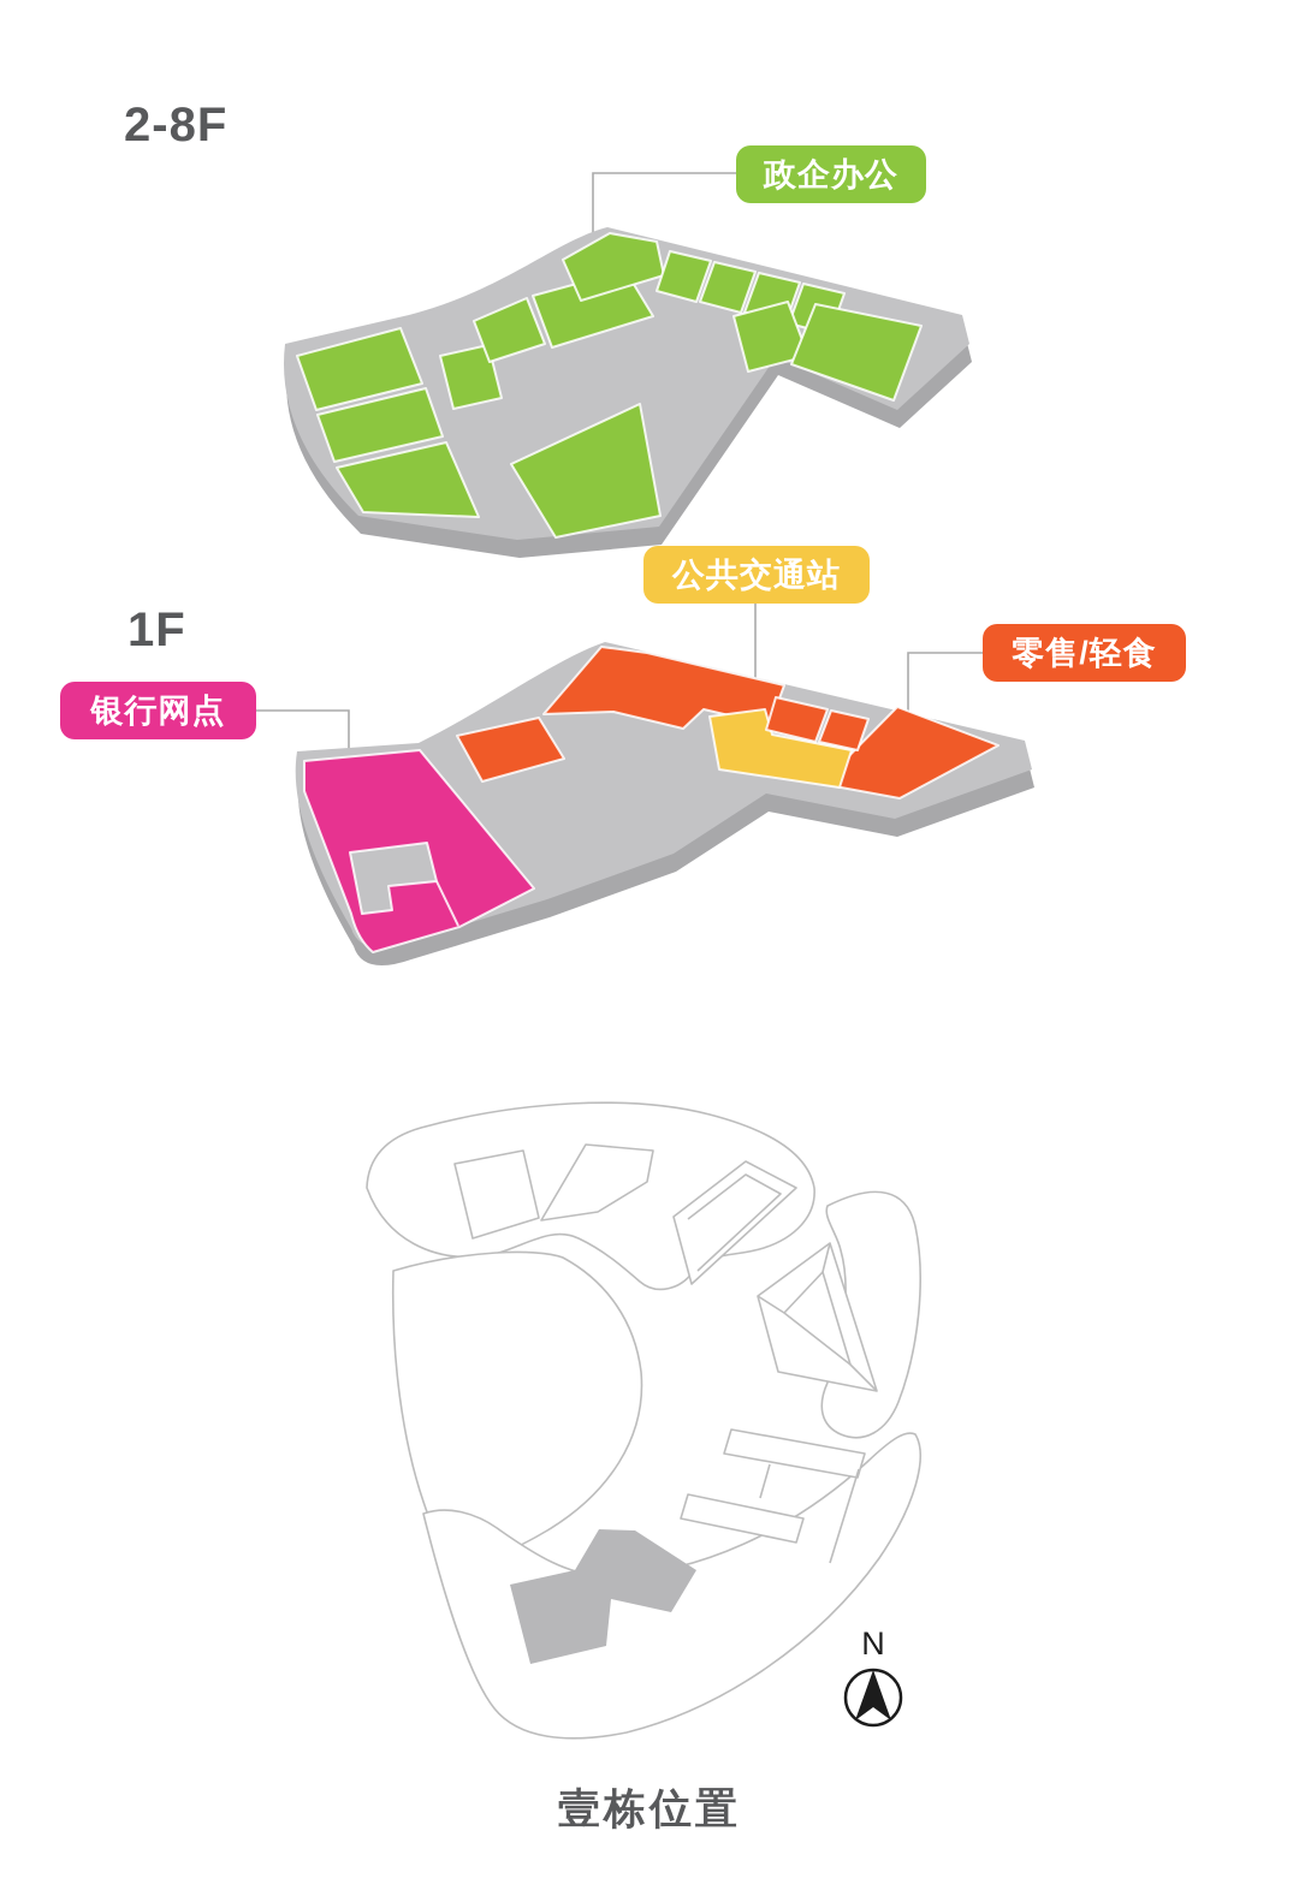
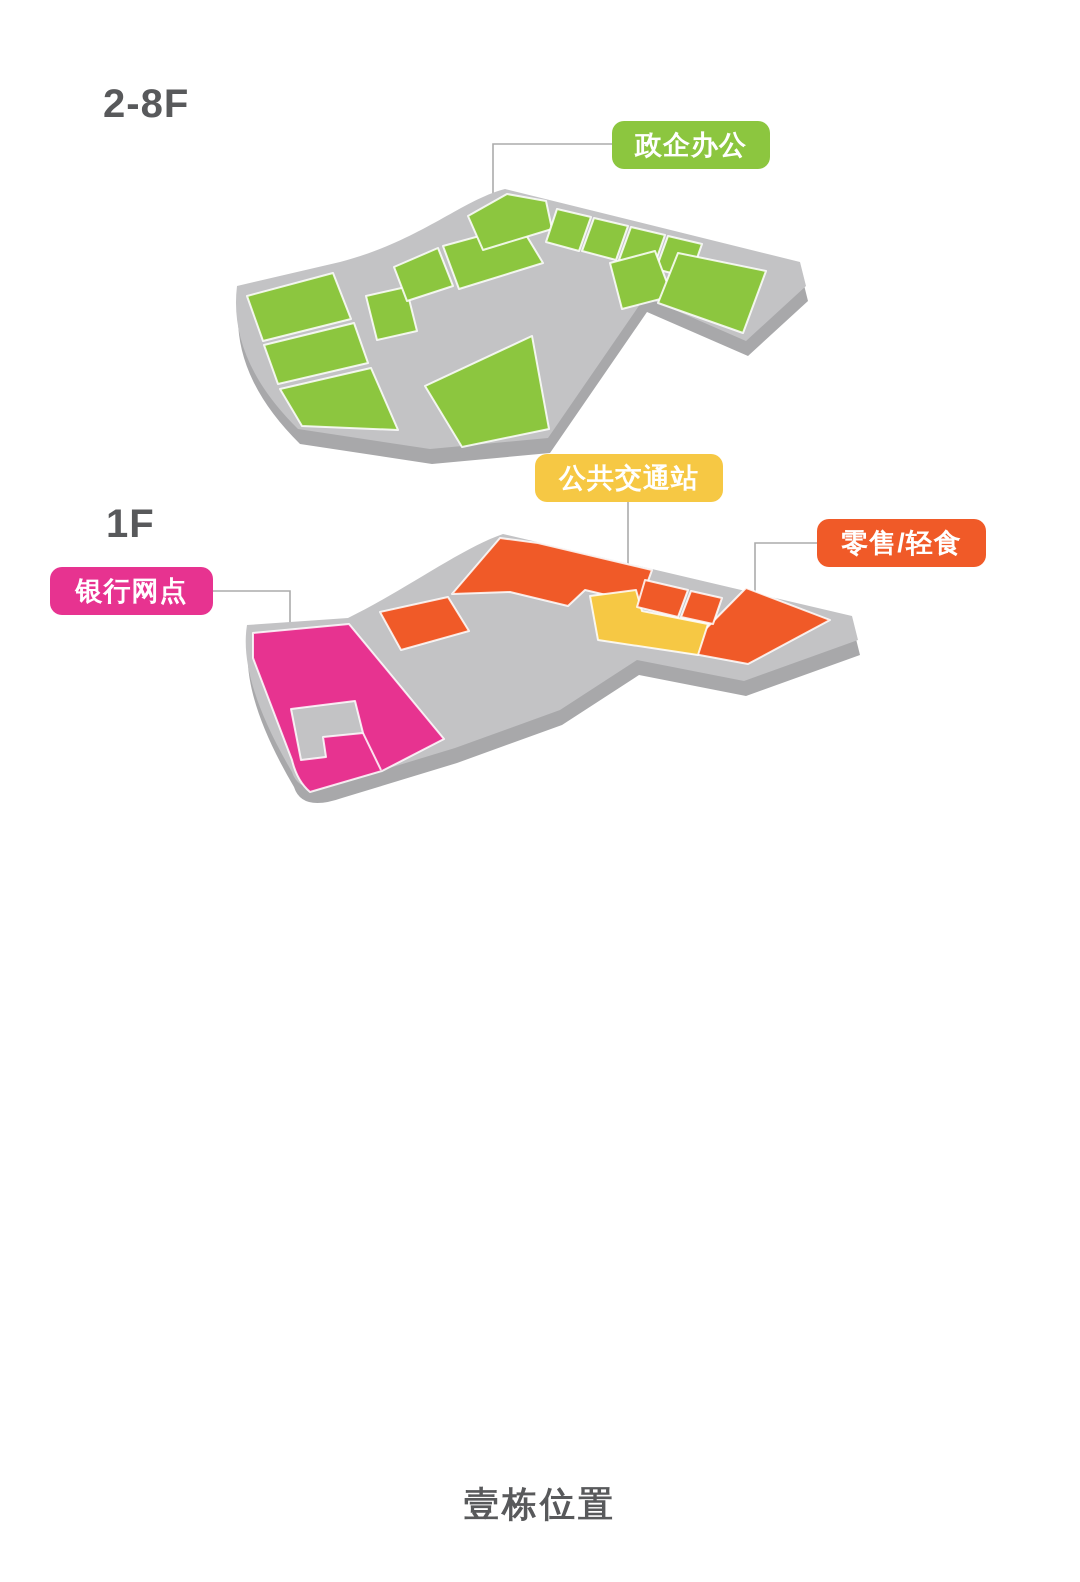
  2-8F
  1F
- N
  政企办公
  公共交通站
  银行网点
  零售/轻食
  壹栋位置
